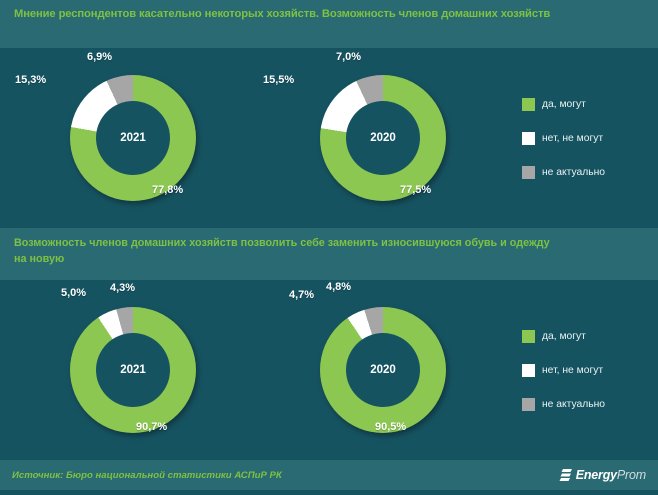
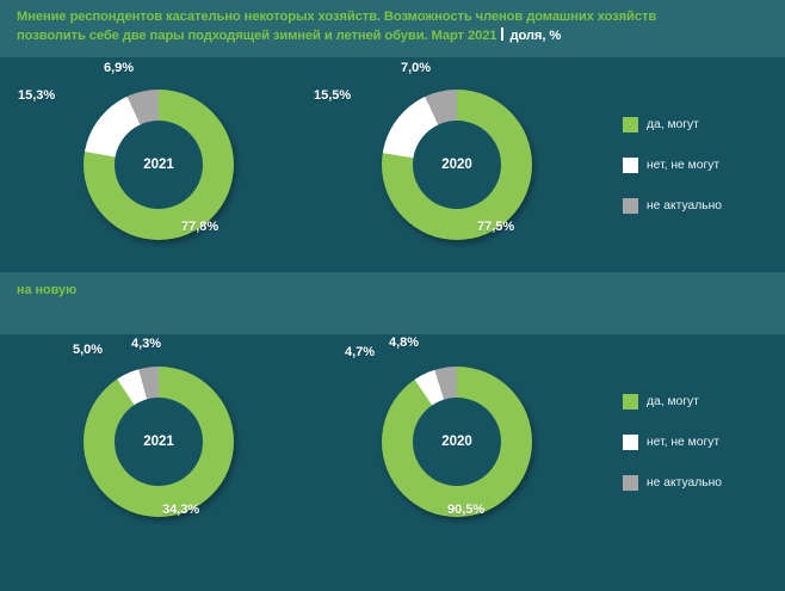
  Мнение респондентов касательно некоторых хозяйств. Возможность членов домашних хозяйств
+ позволить себе две пары подходящей зимней и летней обуви. Март 2021 доля, %
  2021
  77,8%
  15,3%
  6,9%
  2020
  77,5%
  15,5%
  7,0%
  да, могут
  нет, не могут
  не актуально
- Возможность членов домашних хозяйств позволить себе заменить износившуюся обувь и одежду
  на новую
  2021
- 90,7%
+ 34,3%
  5,0%
  4,3%
  2020
  90,5%
  4,7%
  4,8%
  да, могут
  нет, не могут
  не актуально
- Источник: Бюро национальной статистики АСПиР РК
- EnergyProm
